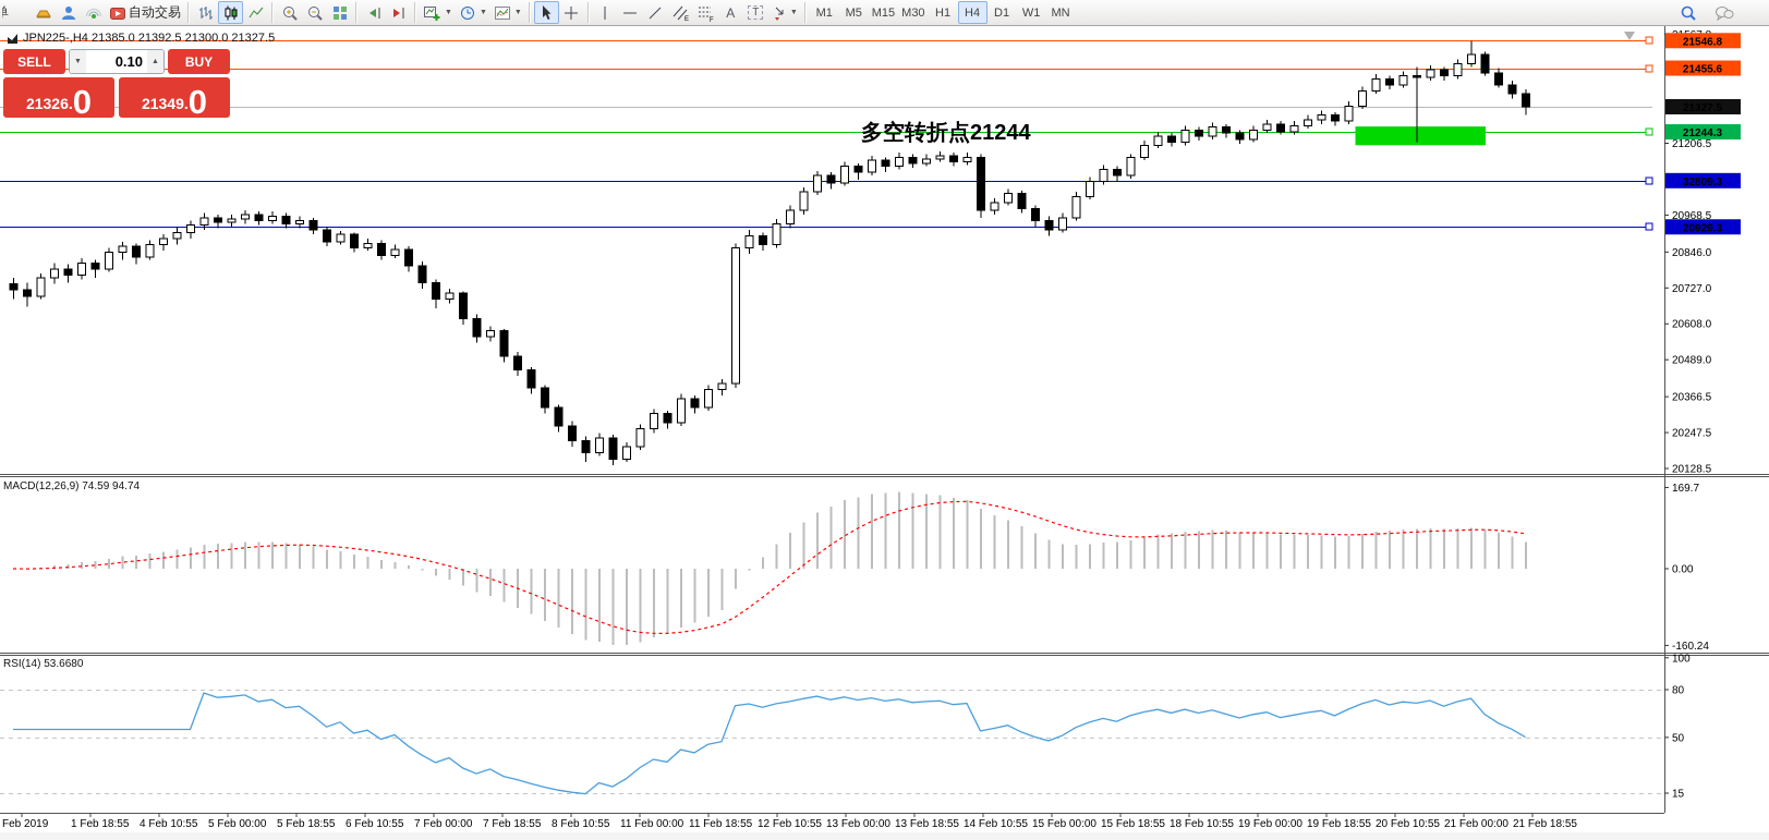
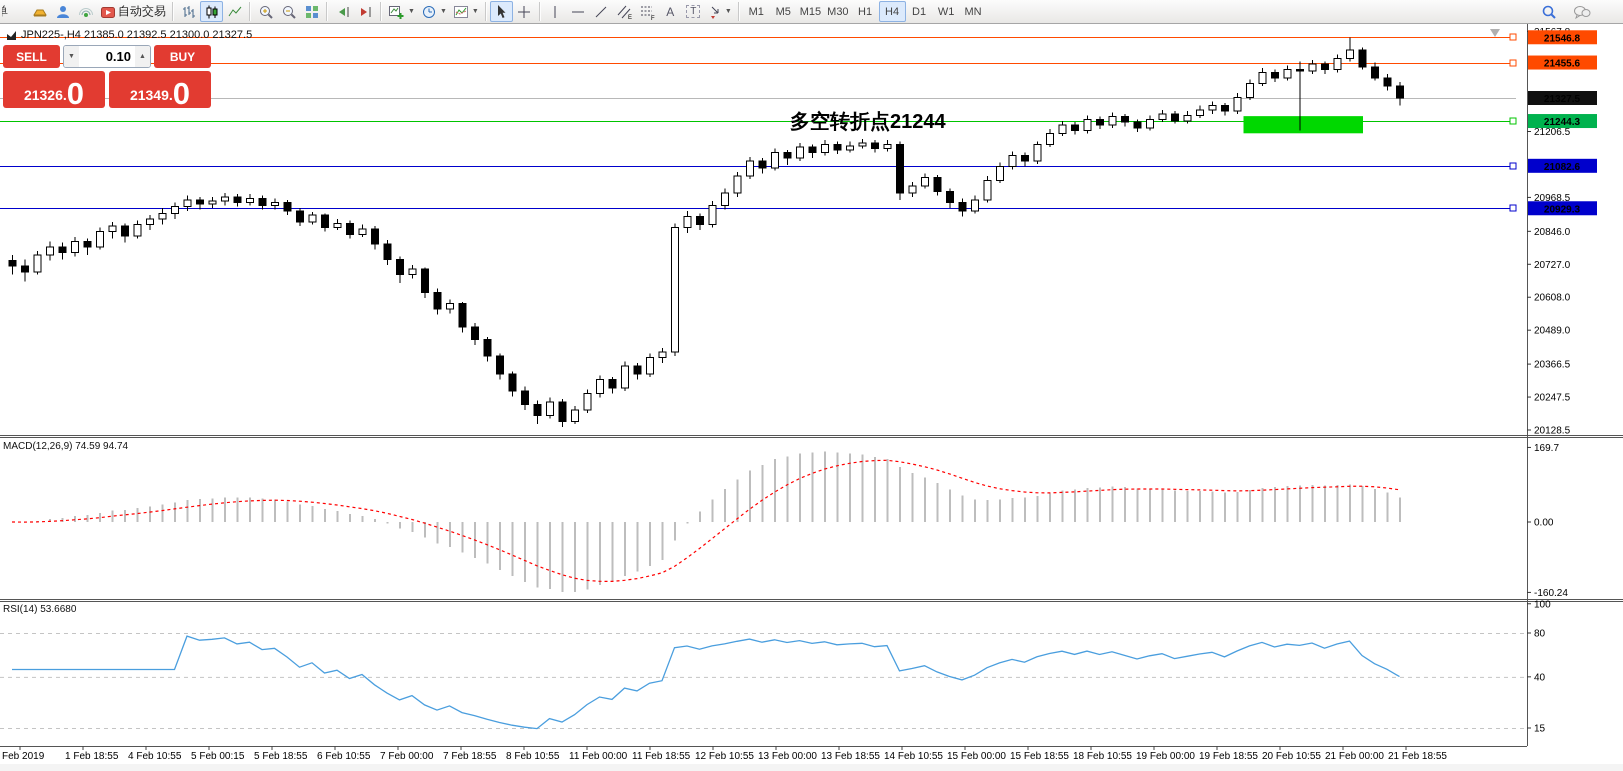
  多空转折点21244
  21206.5
  20968.5
  20846.0
  20727.0
  20608.0
  20489.0
  20366.5
  20247.5
  20128.5
  21546.8
  21455.6
  21327.5
  21244.3
- 32809.3
+ 21082.6
  20929.3
  169.7
  0.00
  -160.24
  100
  80
- 50
+ 40
  15
  Feb 2019
  1 Feb 18:55
  4 Feb 10:55
- 5 Feb 00:00
+ 5 Feb 00:15
  5 Feb 18:55
  6 Feb 10:55
  7 Feb 00:00
  7 Feb 18:55
  8 Feb 10:55
  11 Feb 00:00
  11 Feb 18:55
  12 Feb 10:55
  13 Feb 00:00
  13 Feb 18:55
  14 Feb 10:55
  15 Feb 00:00
  15 Feb 18:55
  18 Feb 10:55
  19 Feb 00:00
  19 Feb 18:55
  20 Feb 10:55
  21 Feb 00:00
  21 Feb 18:55
  单
  自动交易
  A
  T
  M1
  M5
  M15
  M30
  H1
  H4
  D1
  W1
  MN
  JPN225-,H4 21385.0 21392.5 21300.0 21327.5
  SELL
  0.10
  BUY
  21326.
  0
  21349.
  0
  MACD(12,26,9) 74.59 94.74
  RSI(14) 53.6680
